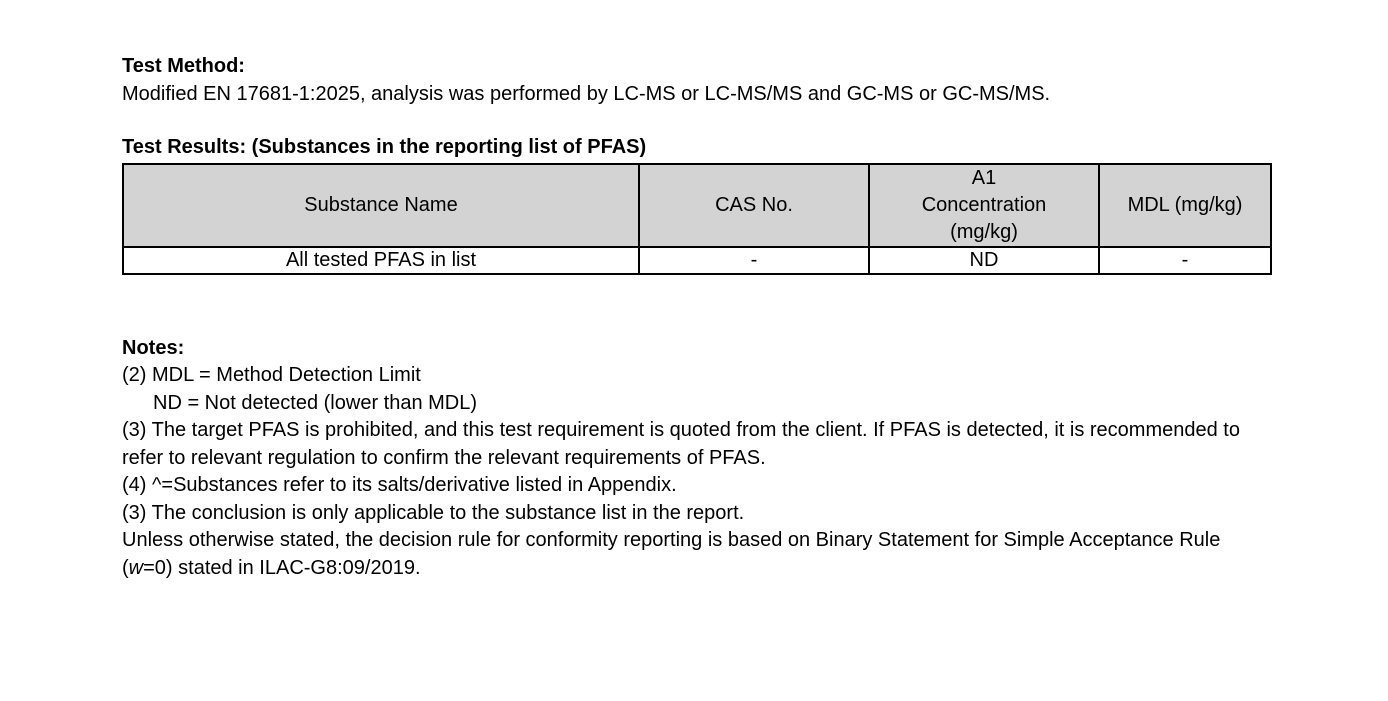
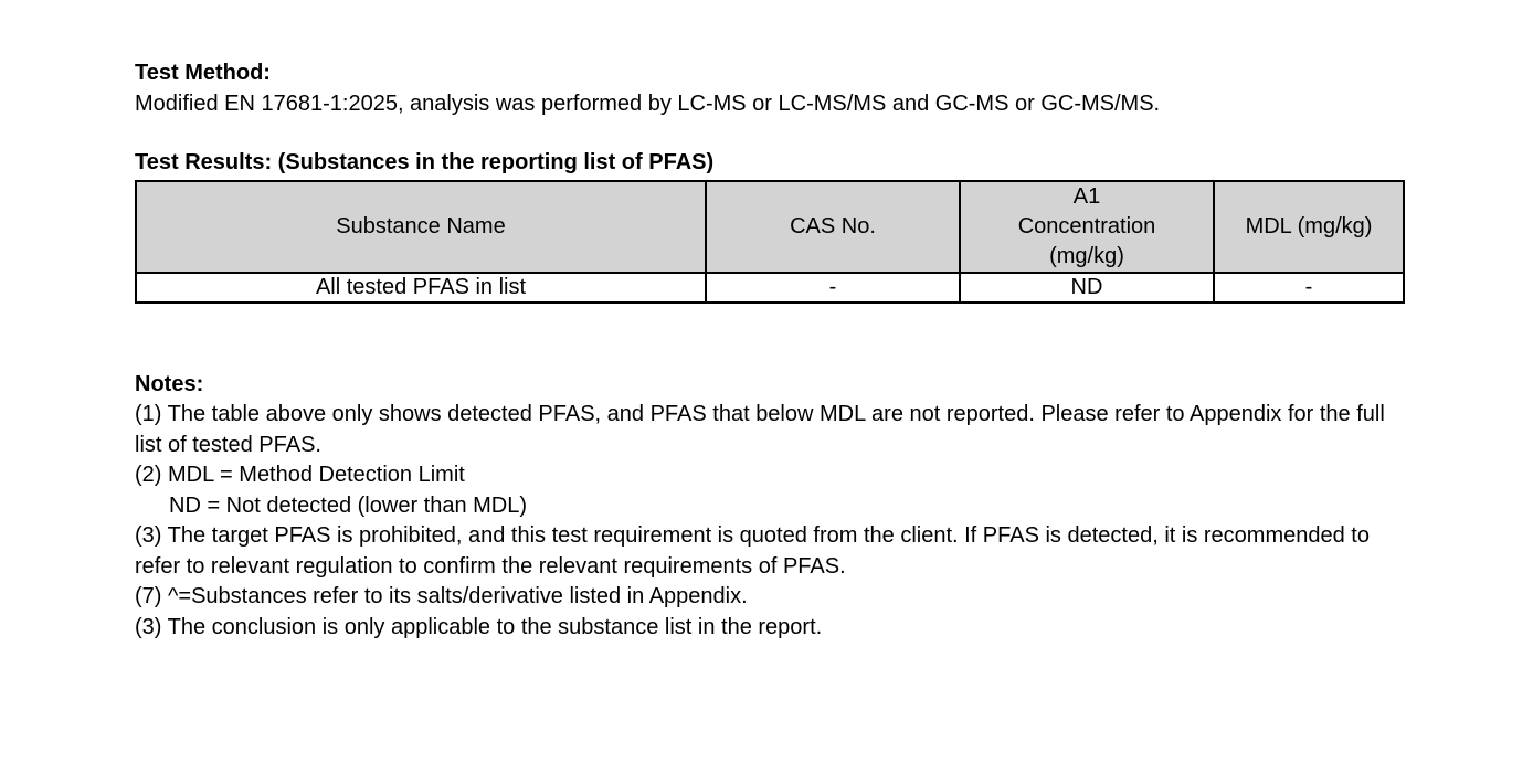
  Test Method:
  Modified EN 17681-1:2025, analysis was performed by LC-MS or LC-MS/MS and GC-MS or GC-MS/MS.
  Test Results: (Substances in the reporting list of PFAS)
  Substance Name	CAS No.	A1 Concentration (mg/kg)	MDL (mg/kg)
  All tested PFAS in list	-	ND	-
  Notes:
+ (1) The table above only shows detected PFAS, and PFAS that below MDL are not reported. Please refer to Appendix for the full list of tested PFAS.
  (2) MDL = Method Detection Limit
  ND = Not detected (lower than MDL)
  (3) The target PFAS is prohibited, and this test requirement is quoted from the client. If PFAS is detected, it is recommended to refer to relevant regulation to confirm the relevant requirements of PFAS.
- (4) ^=Substances refer to its salts/derivative listed in Appendix.
+ (7) ^=Substances refer to its salts/derivative listed in Appendix.
  (3) The conclusion is only applicable to the substance list in the report.
- Unless otherwise stated, the decision rule for conformity reporting is based on Binary Statement for Simple Acceptance Rule (w=0) stated in ILAC-G8:09/2019.
